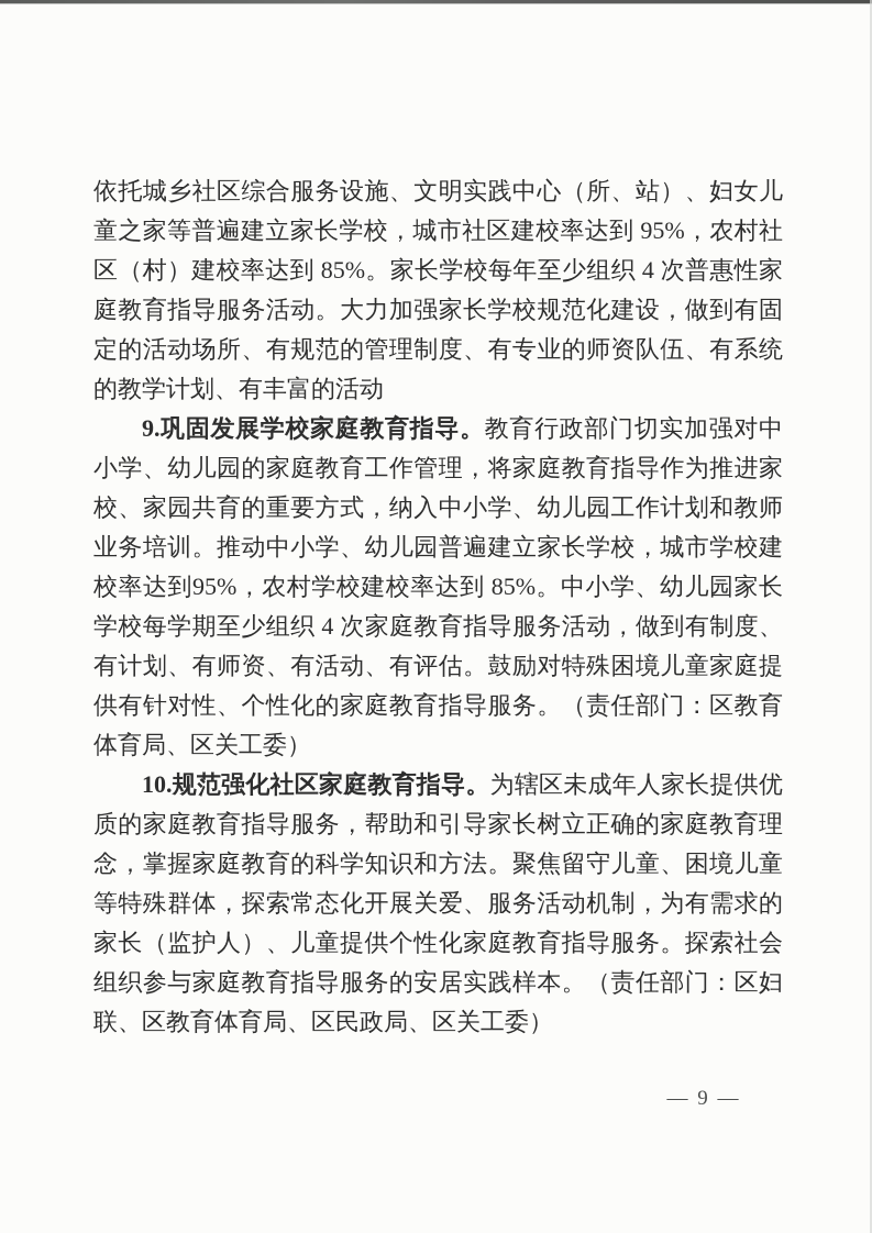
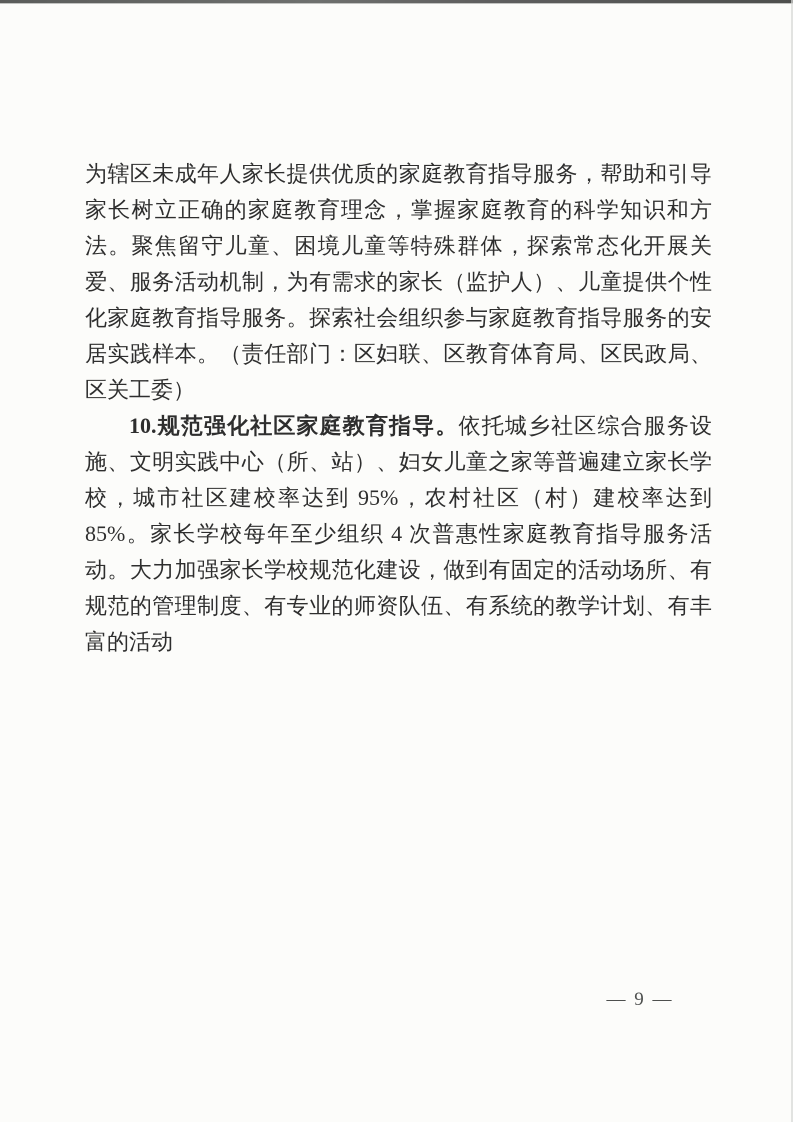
- 依托城乡社区综合服务设施、文明实践中心（所、站）、妇女儿童之家等普遍建立家长学校，城市社区建校率达到 95%，农村社区（村）建校率达到 85%。家长学校每年至少组织 4 次普惠性家庭教育指导服务活动。大力加强家长学校规范化建设，做到有固定的活动场所、有规范的管理制度、有专业的师资队伍、有系统的教学计划、有丰富的活动
+ 为辖区未成年人家长提供优质的家庭教育指导服务，帮助和引导家长树立正确的家庭教育理念，掌握家庭教育的科学知识和方法。聚焦留守儿童、困境儿童等特殊群体，探索常态化开展关爱、服务活动机制，为有需求的家长（监护人）、儿童提供个性化家庭教育指导服务。探索社会组织参与家庭教育指导服务的安居实践样本。（责任部门：区妇联、区教育体育局、区民政局、区关工委）
- 9.巩固发展学校家庭教育指导。教育行政部门切实加强对中小学、幼儿园的家庭教育工作管理，将家庭教育指导作为推进家校、家园共育的重要方式，纳入中小学、幼儿园工作计划和教师业务培训。推动中小学、幼儿园普遍建立家长学校，城市学校建校率达到95%，农村学校建校率达到 85%。中小学、幼儿园家长学校每学期至少组织 4 次家庭教育指导服务活动，做到有制度、有计划、有师资、有活动、有评估。鼓励对特殊困境儿童家庭提供有针对性、个性化的家庭教育指导服务。（责任部门：区教育体育局、区关工委）
- 10.规范强化社区家庭教育指导。为辖区未成年人家长提供优质的家庭教育指导服务，帮助和引导家长树立正确的家庭教育理念，掌握家庭教育的科学知识和方法。聚焦留守儿童、困境儿童等特殊群体，探索常态化开展关爱、服务活动机制，为有需求的家长（监护人）、儿童提供个性化家庭教育指导服务。探索社会组织参与家庭教育指导服务的安居实践样本。（责任部门：区妇联、区教育体育局、区民政局、区关工委）
+ 10.规范强化社区家庭教育指导。依托城乡社区综合服务设施、文明实践中心（所、站）、妇女儿童之家等普遍建立家长学校，城市社区建校率达到 95%，农村社区（村）建校率达到 85%。家长学校每年至少组织 4 次普惠性家庭教育指导服务活动。大力加强家长学校规范化建设，做到有固定的活动场所、有规范的管理制度、有专业的师资队伍、有系统的教学计划、有丰富的活动
  — 9 —
